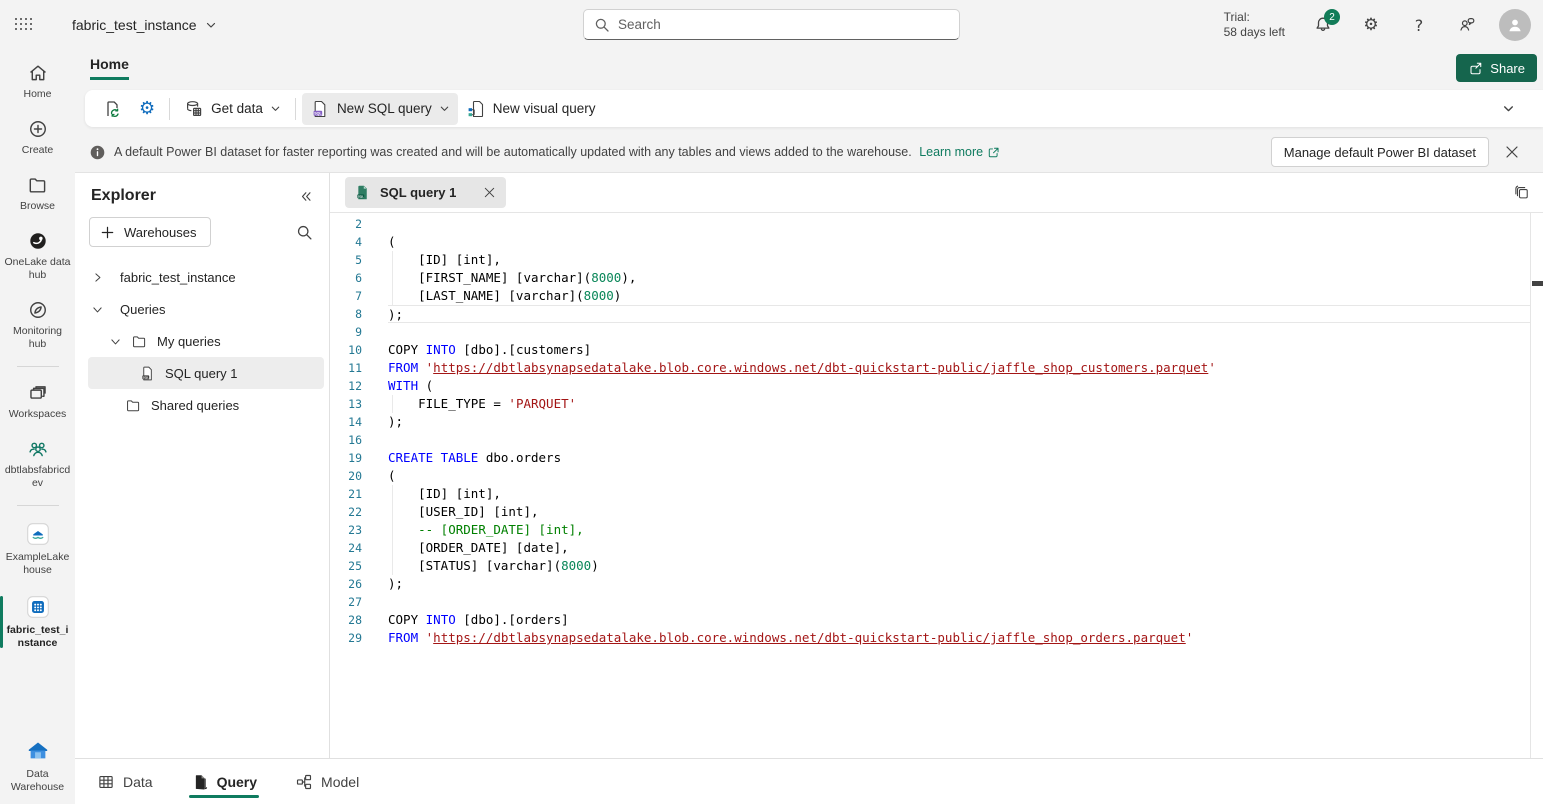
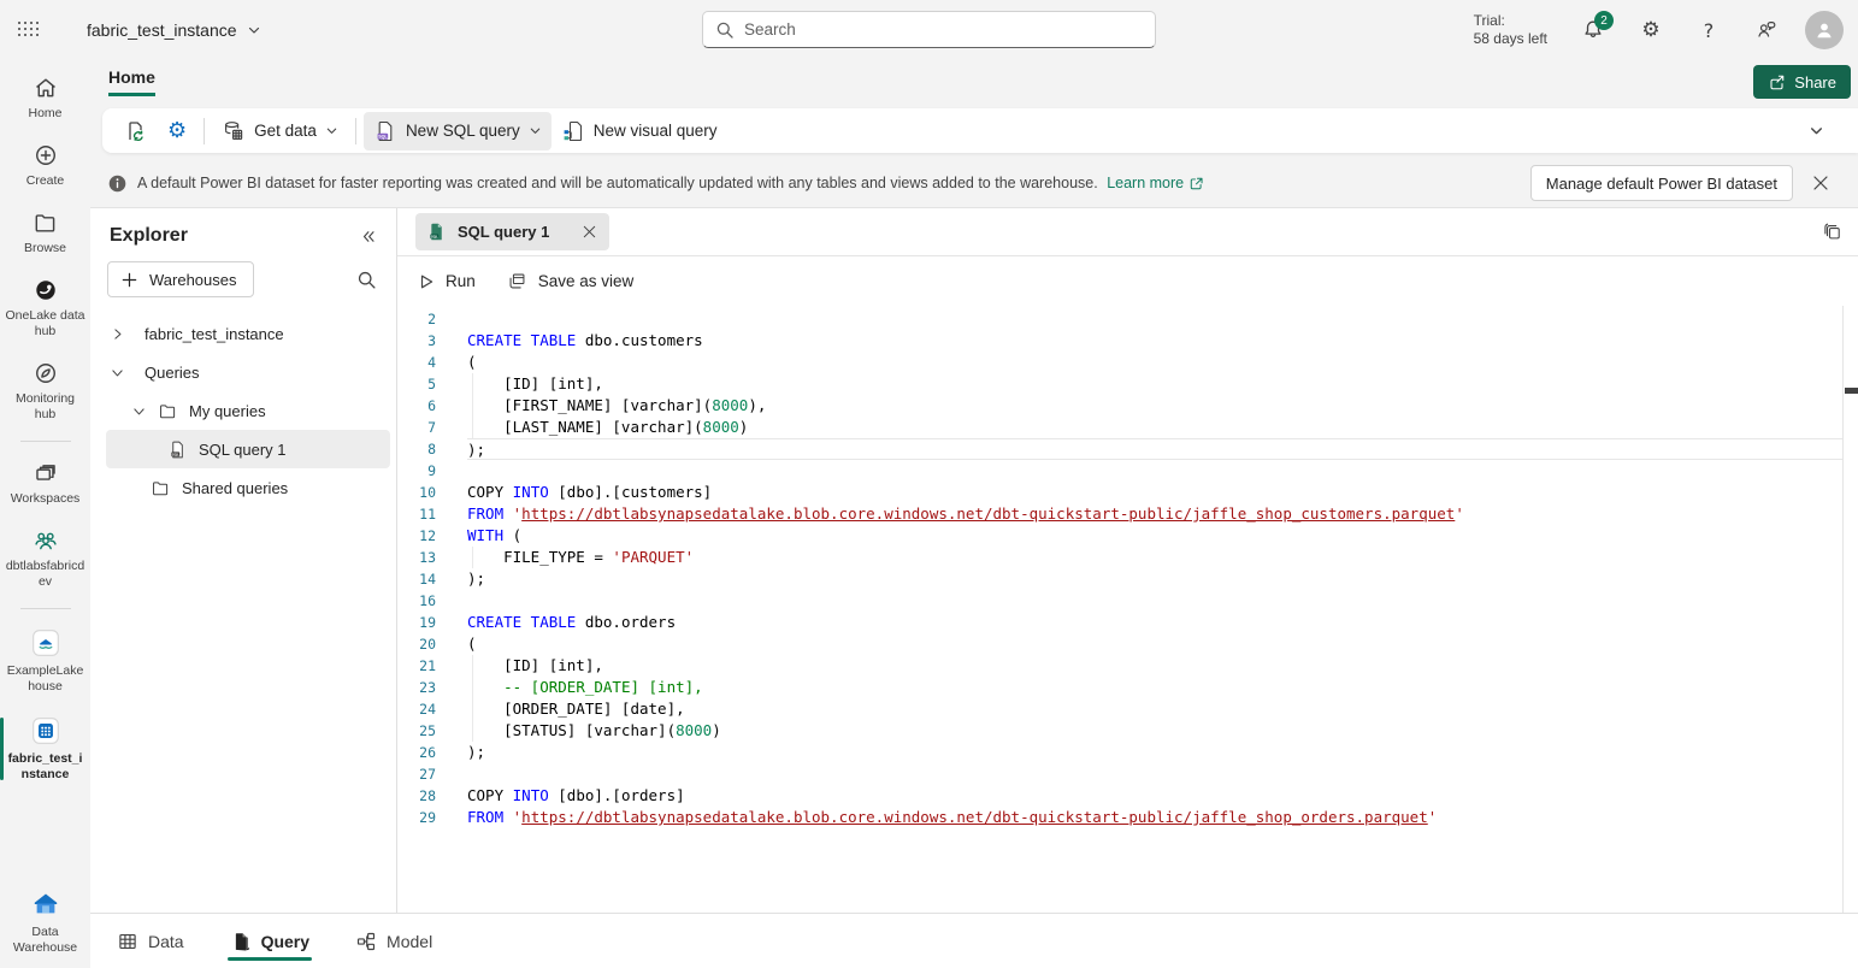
  fabric_test_instance
  Search
  Trial:
  58 days left
  2
  ⚙
  ?
  Home
  Create
  Browse
  OneLake data hub
  Monitoring hub
  Workspaces
  dbtlabsfabricdev
  ExampleLakehouse
  fabric_test_instance
  Data Warehouse
  Home
  Share
  ⚙
  Get data
  New SQL query
  New visual query
  A default Power BI dataset for faster reporting was created and will be automatically updated with any tables and views added to the warehouse.
  Learn more
  Manage default Power BI dataset
  Explorer
  Warehouses
  fabric_test_instance
  Queries
  My queries
  SQL query 1
  Shared queries
  SQL query 1
+ Run
+ Save as view
  2
+ 3
+ CREATE TABLE dbo.customers
  4
  (
  5
  [ID] [int],
  6
  [FIRST_NAME] [varchar](8000),
  7
  [LAST_NAME] [varchar](8000)
  8
  );
  9
  10
  COPY INTO [dbo].[customers]
  11
  FROM 'https://dbtlabsynapsedatalake.blob.core.windows.net/dbt-quickstart-public/jaffle_shop_customers.parquet'
  12
  WITH (
  13
  FILE_TYPE = 'PARQUET'
  14
  );
  16
  19
  CREATE TABLE dbo.orders
  20
  (
  21
  [ID] [int],
- 22
- [USER_ID] [int],
  23
  -- [ORDER_DATE] [int],
  24
  [ORDER_DATE] [date],
  25
  [STATUS] [varchar](8000)
  26
  );
  27
  28
  COPY INTO [dbo].[orders]
  29
  FROM 'https://dbtlabsynapsedatalake.blob.core.windows.net/dbt-quickstart-public/jaffle_shop_orders.parquet'
  Data
  Query
  Model
